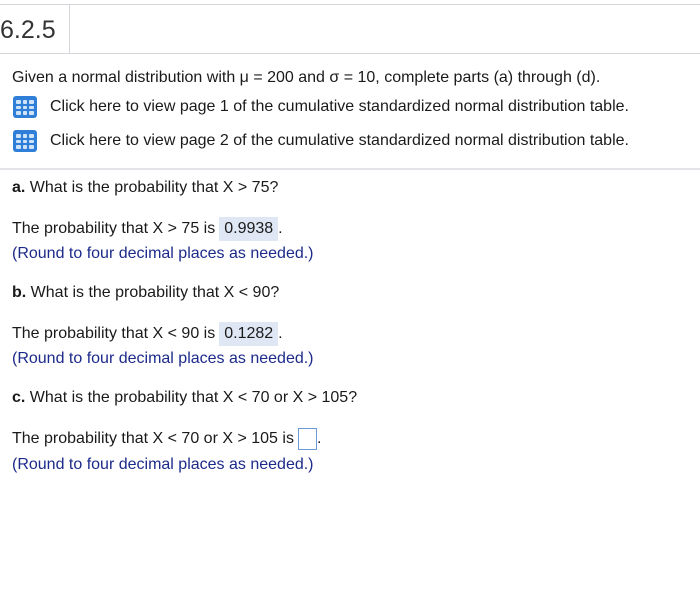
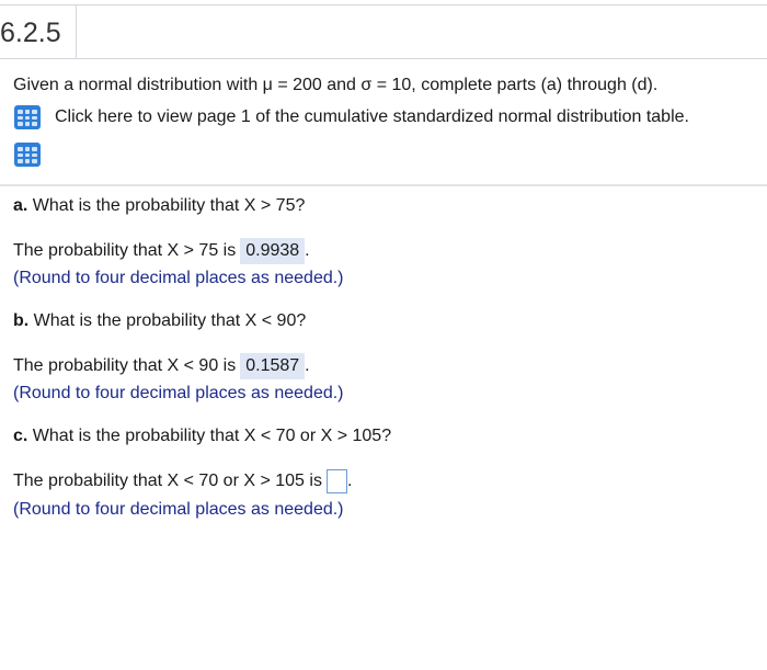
  6.2.5
  Given a normal distribution with μ = 200 and σ = 10, complete parts (a) through (d).
  Click here to view page 1 of the cumulative standardized normal distribution table.
- Click here to view page 2 of the cumulative standardized normal distribution table.
  a. What is the probability that X > 75?
  The probability that X > 75 is 0.9938 .
  (Round to four decimal places as needed.)
  b. What is the probability that X < 90?
- The probability that X < 90 is 0.1282 .
+ The probability that X < 90 is 0.1587 .
  (Round to four decimal places as needed.)
  c. What is the probability that X < 70 or X > 105?
  The probability that X < 70 or X > 105 is .
  (Round to four decimal places as needed.)
